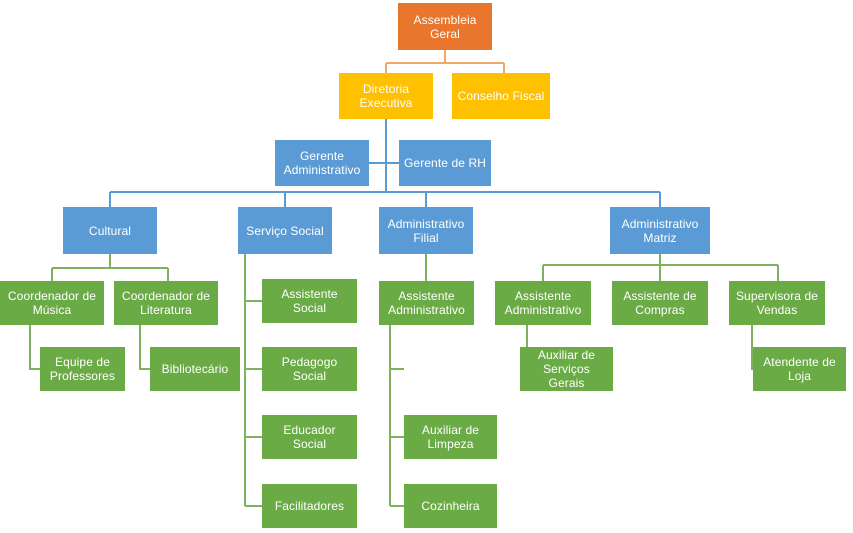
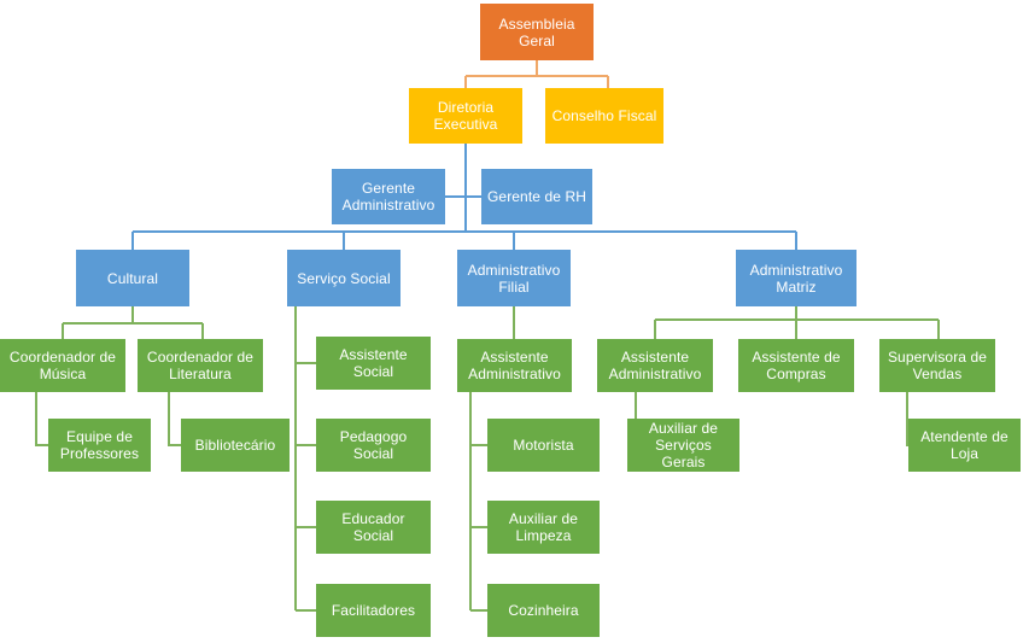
  Assembleia
  Geral
  Diretoria
  Executiva
  Conselho Fiscal
  Gerente
  Administrativo
  Gerente de RH
  Cultural
  Serviço Social
  Administrativo
  Filial
  Administrativo
  Matriz
  Coordenador de
  Música
  Coordenador de
  Literatura
  Equipe de
  Professores
  Bibliotecário
  Assistente
  Social
  Pedagogo
  Social
  Educador Social
  Facilitadores
  Assistente
  Administrativo
+ Motorista
  Auxiliar de
  Limpeza
  Cozinheira
  Assistente
  Administrativo
  Auxiliar de
  Serviços Gerais
  Assistente de
  Compras
  Supervisora de
  Vendas
  Atendente de
  Loja
